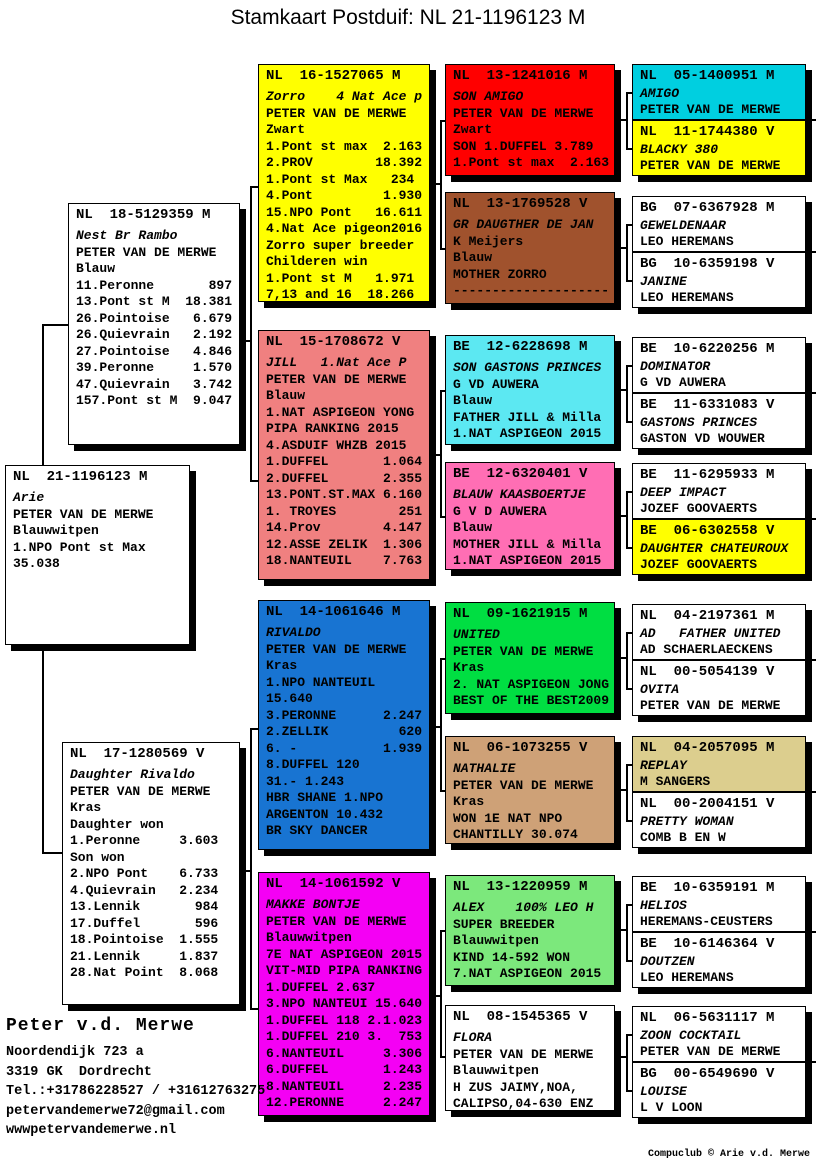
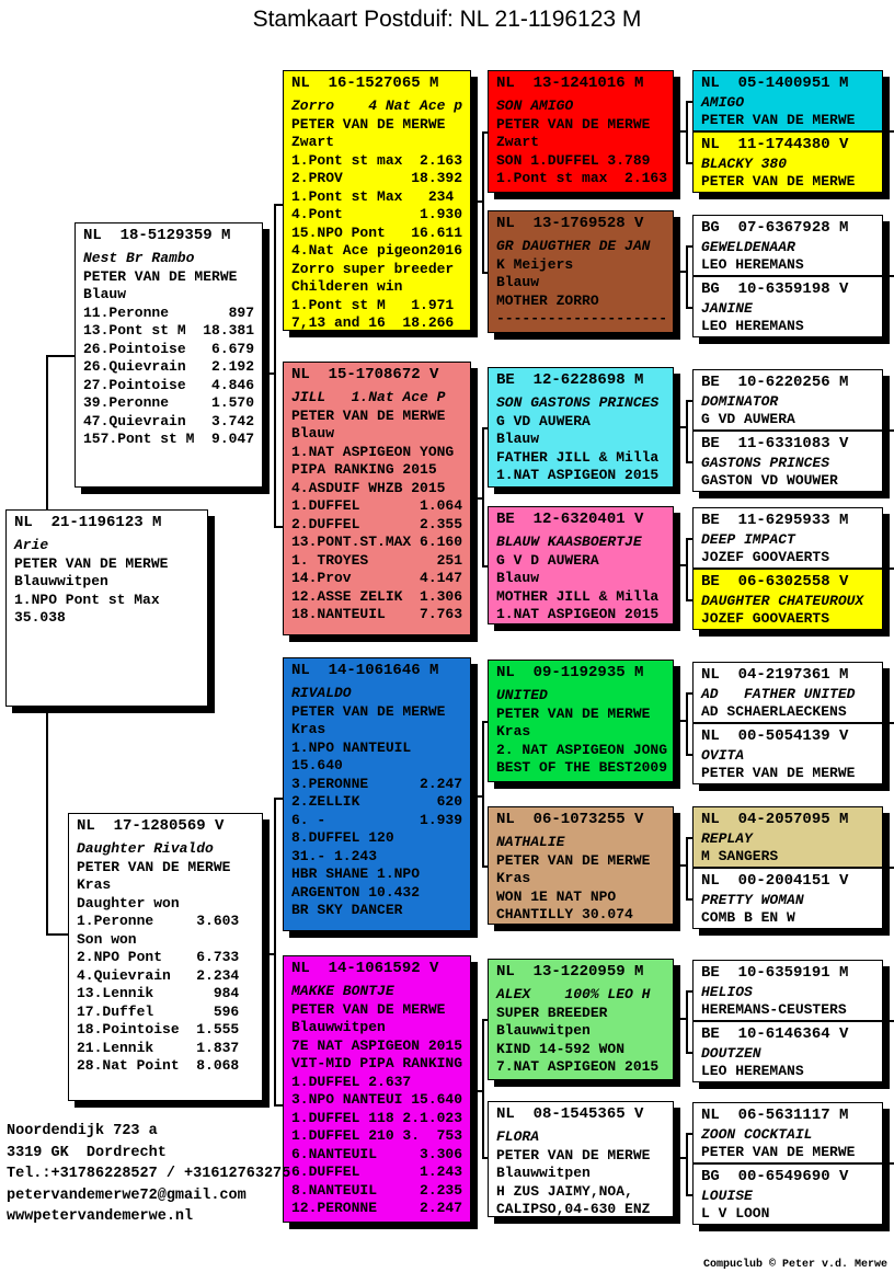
  Stamkaart Postduif: NL 21-1196123 M
  NL 21-1196123 M
  Arie
  PETER VAN DE MERWE
  Blauwwitpen
  1.NPO Pont st Max
  35.038
  NL 18-5129359 M
  Nest Br Rambo
  PETER VAN DE MERWE
  Blauw
  11.Peronne 897
  13.Pont st M 18.381
  26.Pointoise 6.679
  26.Quievrain 2.192
  27.Pointoise 4.846
  39.Peronne 1.570
  47.Quievrain 3.742
  157.Pont st M 9.047
  NL 17-1280569 V
  Daughter Rivaldo
  PETER VAN DE MERWE
  Kras
  Daughter won
  1.Peronne 3.603
  Son won
  2.NPO Pont 6.733
  4.Quievrain 2.234
  13.Lennik 984
  17.Duffel 596
  18.Pointoise 1.555
  21.Lennik 1.837
  28.Nat Point 8.068
  NL 16-1527065 M
  Zorro 4 Nat Ace p
  PETER VAN DE MERWE
  Zwart
  1.Pont st max 2.163
  2.PROV 18.392
  1.Pont st Max 234
  4.Pont 1.930
  15.NPO Pont 16.611
  4.Nat Ace pigeon2016
  Zorro super breeder
  Childeren win
  1.Pont st M 1.971
  7,13 and 16 18.266
  NL 15-1708672 V
  JILL 1.Nat Ace P
  PETER VAN DE MERWE
  Blauw
  1.NAT ASPIGEON YONG
  PIPA RANKING 2015
  4.ASDUIF WHZB 2015
  1.DUFFEL 1.064
  2.DUFFEL 2.355
  13.PONT.ST.MAX 6.160
  1. TROYES 251
  14.Prov 4.147
  12.ASSE ZELIK 1.306
  18.NANTEUIL 7.763
  NL 14-1061646 M
  RIVALDO
  PETER VAN DE MERWE
  Kras
  1.NPO NANTEUIL
  15.640
  3.PERONNE 2.247
  2.ZELLIK 620
  6. - 1.939
  8.DUFFEL 120
  31.- 1.243
  HBR SHANE 1.NPO
  ARGENTON 10.432
  BR SKY DANCER
  NL 14-1061592 V
  MAKKE BONTJE
  PETER VAN DE MERWE
  Blauwwitpen
  7E NAT ASPIGEON 2015
  VIT-MID PIPA RANKING
  1.DUFFEL 2.637
  3.NPO NANTEUI 15.640
  1.DUFFEL 118 2.1.023
  1.DUFFEL 210 3. 753
  6.NANTEUIL 3.306
  6.DUFFEL 1.243
  8.NANTEUIL 2.235
  12.PERONNE 2.247
  NL 13-1241016 M
  SON AMIGO
  PETER VAN DE MERWE
  Zwart
  SON 1.DUFFEL 3.789
  1.Pont st max 2.163
  NL 13-1769528 V
  GR DAUGTHER DE JAN
  K Meijers
  Blauw
  MOTHER ZORRO
  --------------------
  BE 12-6228698 M
  SON GASTONS PRINCES
  G VD AUWERA
  Blauw
  FATHER JILL & Milla
  1.NAT ASPIGEON 2015
  BE 12-6320401 V
  BLAUW KAASBOERTJE
  G V D AUWERA
  Blauw
  MOTHER JILL & Milla
  1.NAT ASPIGEON 2015
- NL 09-1621915 M
+ NL 09-1192935 M
  UNITED
  PETER VAN DE MERWE
  Kras
  2. NAT ASPIGEON JONG
  BEST OF THE BEST2009
  NL 06-1073255 V
  NATHALIE
  PETER VAN DE MERWE
  Kras
  WON 1E NAT NPO
  CHANTILLY 30.074
  NL 13-1220959 M
  ALEX 100% LEO H
  SUPER BREEDER
  Blauwwitpen
  KIND 14-592 WON
  7.NAT ASPIGEON 2015
  NL 08-1545365 V
  FLORA
  PETER VAN DE MERWE
  Blauwwitpen
  H ZUS JAIMY,NOA,
  CALIPSO,04-630 ENZ
  NL 05-1400951 M
  AMIGO
  PETER VAN DE MERWE
  NL 11-1744380 V
  BLACKY 380
  PETER VAN DE MERWE
  BG 07-6367928 M
  GEWELDENAAR
  LEO HEREMANS
  BG 10-6359198 V
  JANINE
  LEO HEREMANS
  BE 10-6220256 M
  DOMINATOR
  G VD AUWERA
  BE 11-6331083 V
  GASTONS PRINCES
  GASTON VD WOUWER
  BE 11-6295933 M
  DEEP IMPACT
  JOZEF GOOVAERTS
  BE 06-6302558 V
  DAUGHTER CHATEUROUX
  JOZEF GOOVAERTS
  NL 04-2197361 M
  AD FATHER UNITED
  AD SCHAERLAECKENS
  NL 00-5054139 V
  OVITA
  PETER VAN DE MERWE
  NL 04-2057095 M
  REPLAY
  M SANGERS
  NL 00-2004151 V
  PRETTY WOMAN
  COMB B EN W
  BE 10-6359191 M
  HELIOS
  HEREMANS-CEUSTERS
  BE 10-6146364 V
  DOUTZEN
  LEO HEREMANS
  NL 06-5631117 M
  ZOON COCKTAIL
  PETER VAN DE MERWE
  BG 00-6549690 V
  LOUISE
  L V LOON
- Peter v.d. Merwe
  Noordendijk 723 a
  3319 GK Dordrecht
  Tel.:+31786228527 / +31612763275
  petervandemerwe72@gmail.com
  wwwpetervandemerwe.nl
- Compuclub © Arie v.d. Merwe
+ Compuclub © Peter v.d. Merwe
